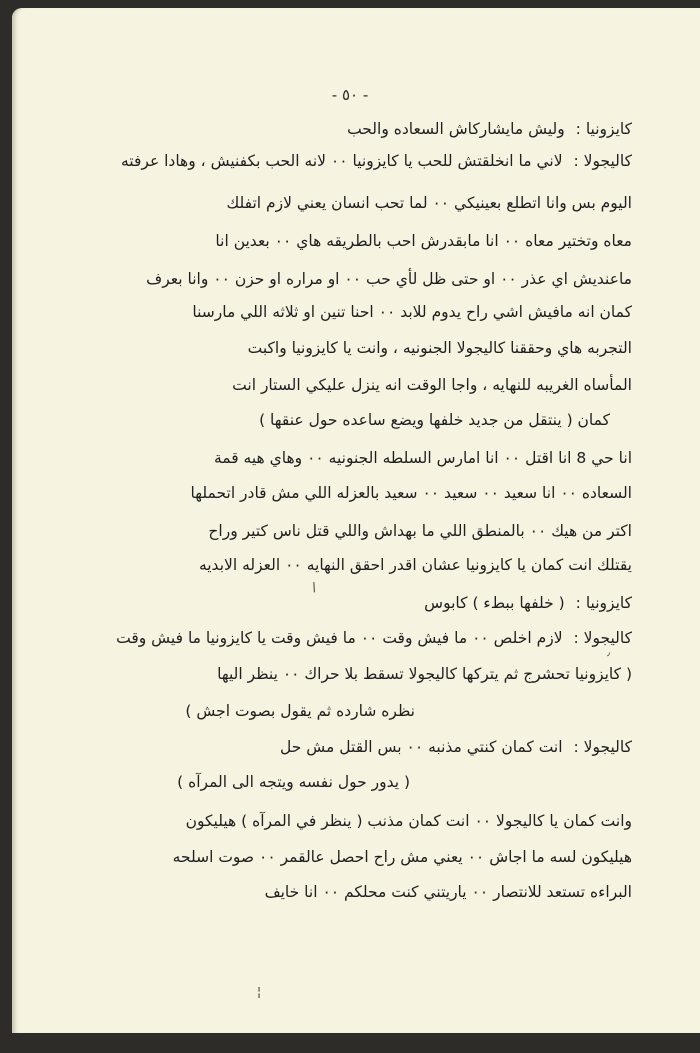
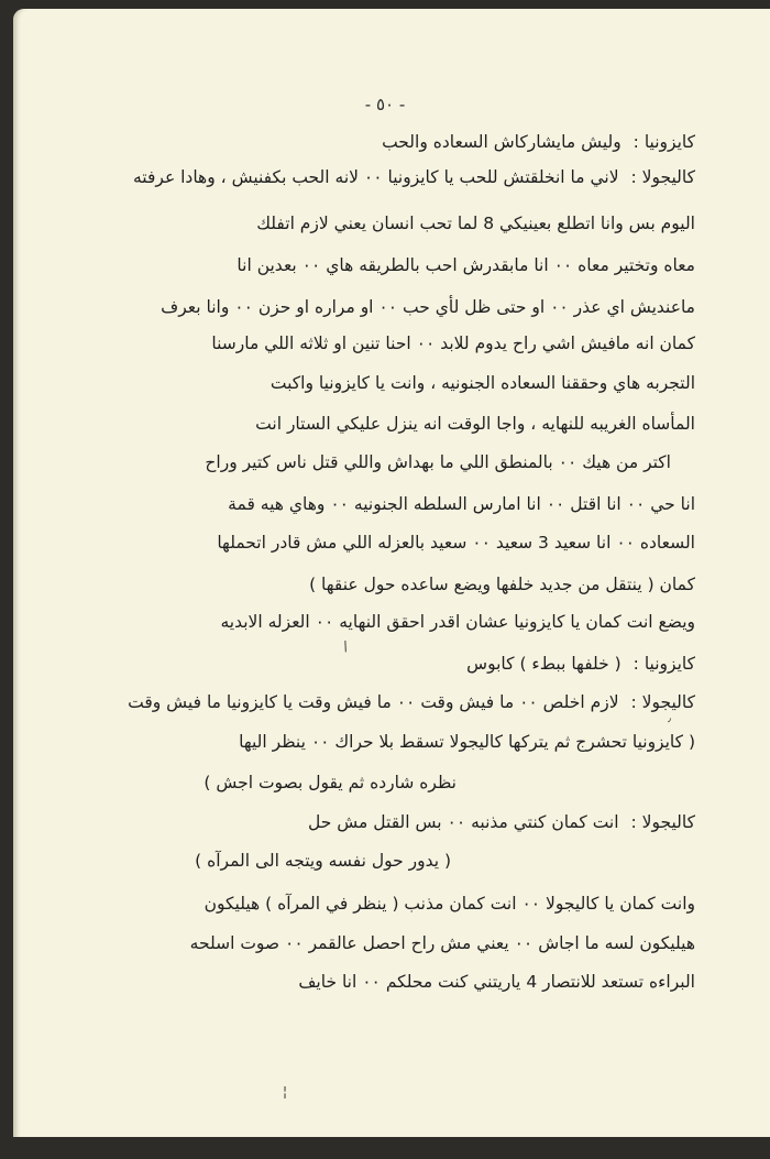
  - ٥٠ -
  كايزونيا : وليش مايشاركاش السعاده والحب
  كاليجولا : لاني ما انخلقتش للحب يا كايزونيا ٠٠ لانه الحب بكفنيش ، وهادا عرفته
- اليوم بس وانا اتطلع بعينيكي ٠٠ لما تحب انسان يعني لازم اتفلك
+ اليوم بس وانا اتطلع بعينيكي 8 لما تحب انسان يعني لازم اتفلك
  معاه وتختير معاه ٠٠ انا مابقدرش احب بالطريقه هاي ٠٠ بعدين انا
  ماعنديش اي عذر ٠٠ او حتى ظل لأي حب ٠٠ او مراره او حزن ٠٠ وانا بعرف
  كمان انه مافيش اشي راح يدوم للابد ٠٠ احنا تنين او ثلاثه اللي مارسنا
- التجربه هاي وحققنا كاليجولا الجنونيه ، وانت يا كايزونيا واكبت
+ التجربه هاي وحققنا السعاده الجنونيه ، وانت يا كايزونيا واكبت
  المأساه الغريبه للنهايه ، واجا الوقت انه ينزل عليكي الستار انت
- كمان ( ينتقل من جديد خلفها ويضع ساعده حول عنقها )
+ اكتر من هيك ٠٠ بالمنطق اللي ما بهداش واللي قتل ناس كتير وراح
- انا حي 8 انا اقتل ٠٠ انا امارس السلطه الجنونيه ٠٠ وهاي هيه قمة
+ انا حي ٠٠ انا اقتل ٠٠ انا امارس السلطه الجنونيه ٠٠ وهاي هيه قمة
- السعاده ٠٠ انا سعيد ٠٠ سعيد ٠٠ سعيد بالعزله اللي مش قادر اتحملها
+ السعاده ٠٠ انا سعيد 3 سعيد ٠٠ سعيد بالعزله اللي مش قادر اتحملها
- اكتر من هيك ٠٠ بالمنطق اللي ما بهداش واللي قتل ناس كتير وراح
+ كمان ( ينتقل من جديد خلفها ويضع ساعده حول عنقها )
- يقتلك انت كمان يا كايزونيا عشان اقدر احقق النهايه ٠٠ العزله الابديه
+ ويضع انت كمان يا كايزونيا عشان اقدر احقق النهايه ٠٠ العزله الابديه
  كايزونيا : ( خلفها ببطء ) كابوس
  كاليجولا : لازم اخلص ٠٠ ما فيش وقت ٠٠ ما فيش وقت يا كايزونيا ما فيش وقت
  ( كايزونيا تحشرج ثم يتركها كاليجولا تسقط بلا حراك ٠٠ ينظر اليها
  نظره شارده ثم يقول بصوت اجش )
  كاليجولا : انت كمان كنتي مذنبه ٠٠ بس القتل مش حل
  ( يدور حول نفسه ويتجه الى المرآه )
  وانت كمان يا كاليجولا ٠٠ انت كمان مذنب ( ينظر في المرآه ) هيليكون
  هيليكون لسه ما اجاش ٠٠ يعني مش راح احصل عالقمر ٠٠ صوت اسلحه
- البراءه تستعد للانتصار ٠٠ ياريتني كنت محلكم ٠٠ انا خايف
+ البراءه تستعد للانتصار 4 ياريتني كنت محلكم ٠٠ انا خايف
  ٫
  ¦
